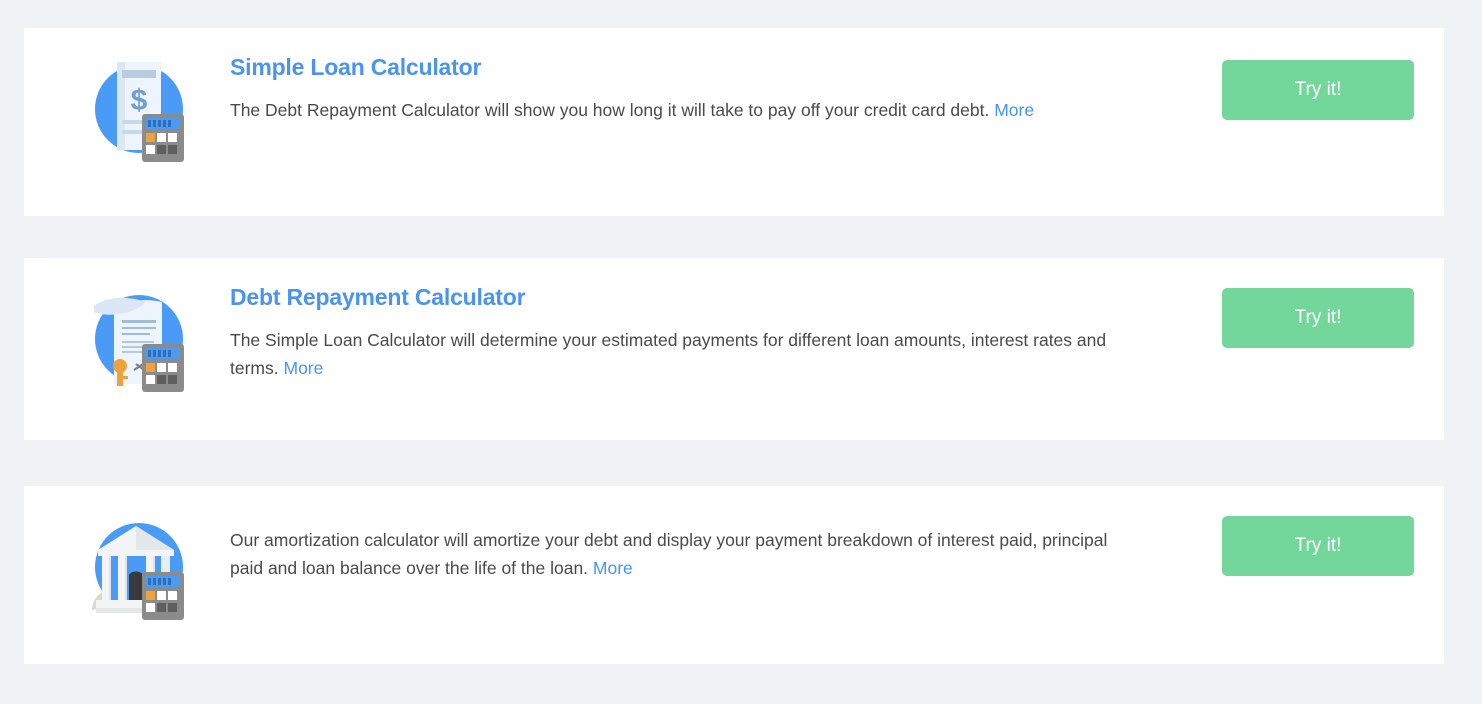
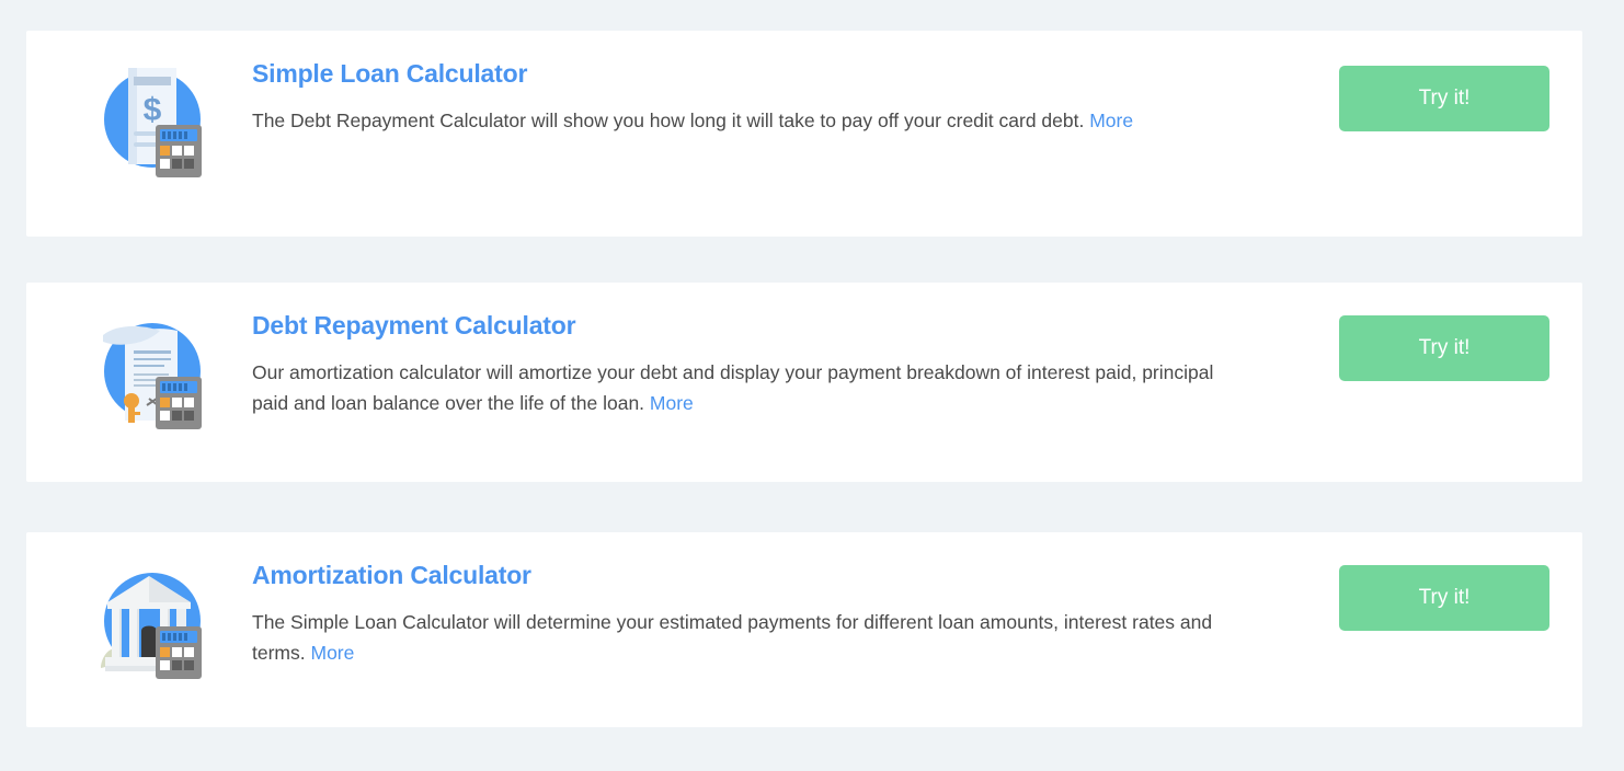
  $
  Simple Loan Calculator
  The Debt Repayment Calculator will show you how long it will take to pay off your credit card debt. More
  Try it!
  Debt Repayment Calculator
- The Simple Loan Calculator will determine your estimated payments for different loan amounts, interest rates and terms. More
+ Our amortization calculator will amortize your debt and display your payment breakdown of interest paid, principal paid and loan balance over the life of the loan. More
  Try it!
+ Amortization Calculator
- Our amortization calculator will amortize your debt and display your payment breakdown of interest paid, principal paid and loan balance over the life of the loan. More
+ The Simple Loan Calculator will determine your estimated payments for different loan amounts, interest rates and terms. More
  Try it!
